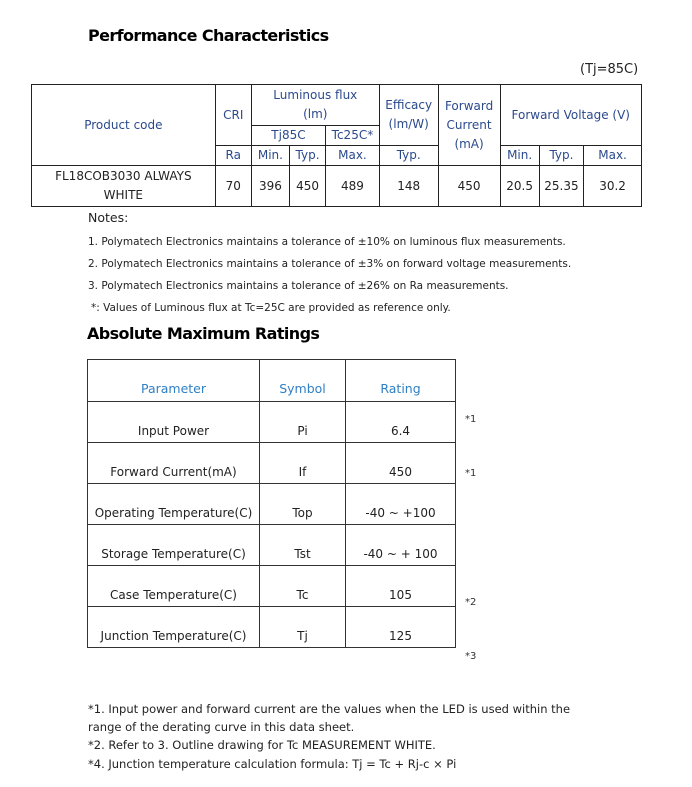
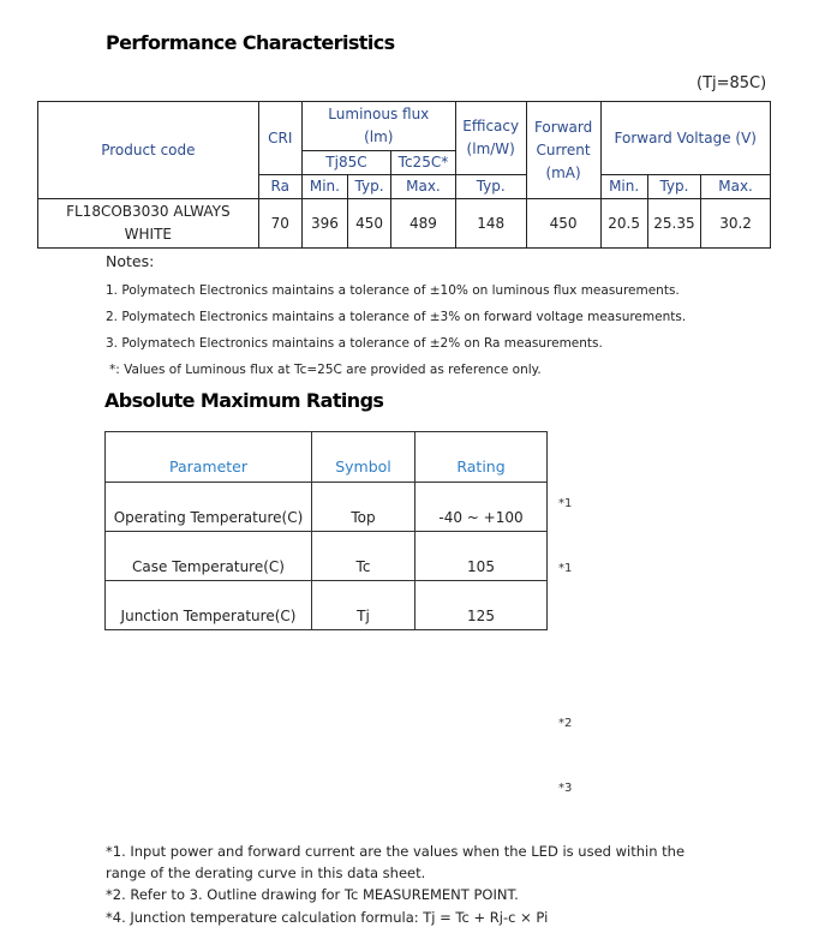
  Performance Characteristics
  (Tj=85C)
  Product code	CRI	Luminous flux (lm)	Efficacy (lm/W)	Forward Current (mA)	Forward Voltage (V)
  Tj85C	Tc25C*
  Ra	Min.	Typ.	Max.	Typ.	Min.	Typ.	Max.
  FL18COB3030 ALWAYS WHITE	70	396	450	489	148	450	20.5	25.35	30.2
  Notes:
  1. Polymatech Electronics maintains a tolerance of ±10% on luminous flux measurements.
  2. Polymatech Electronics maintains a tolerance of ±3% on forward voltage measurements.
- 3. Polymatech Electronics maintains a tolerance of ±26% on Ra measurements.
+ 3. Polymatech Electronics maintains a tolerance of ±2% on Ra measurements.
  *: Values of Luminous flux at Tc=25C are provided as reference only.
  Absolute Maximum Ratings
  Parameter	Symbol	Rating
- Input Power	Pi	6.4
- Forward Current(mA)	If	450
  Operating Temperature(C)	Top	-40 ~ +100
- Storage Temperature(C)	Tst	-40 ~ + 100
  Case Temperature(C)	Tc	105
  Junction Temperature(C)	Tj	125
  *1
  *1
  *2
  *3
  *1. Input power and forward current are the values when the LED is used within the
  range of the derating curve in this data sheet.
- *2. Refer to 3. Outline drawing for Tc MEASUREMENT WHITE.
+ *2. Refer to 3. Outline drawing for Tc MEASUREMENT POINT.
  *4. Junction temperature calculation formula: Tj = Tc + Rj-c × Pi
